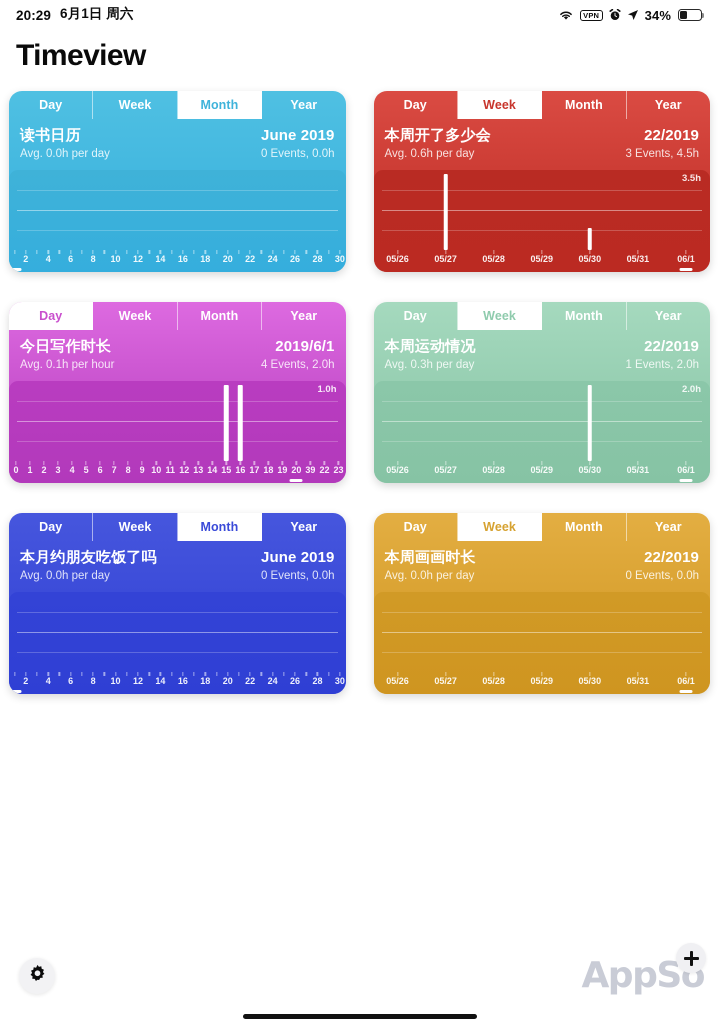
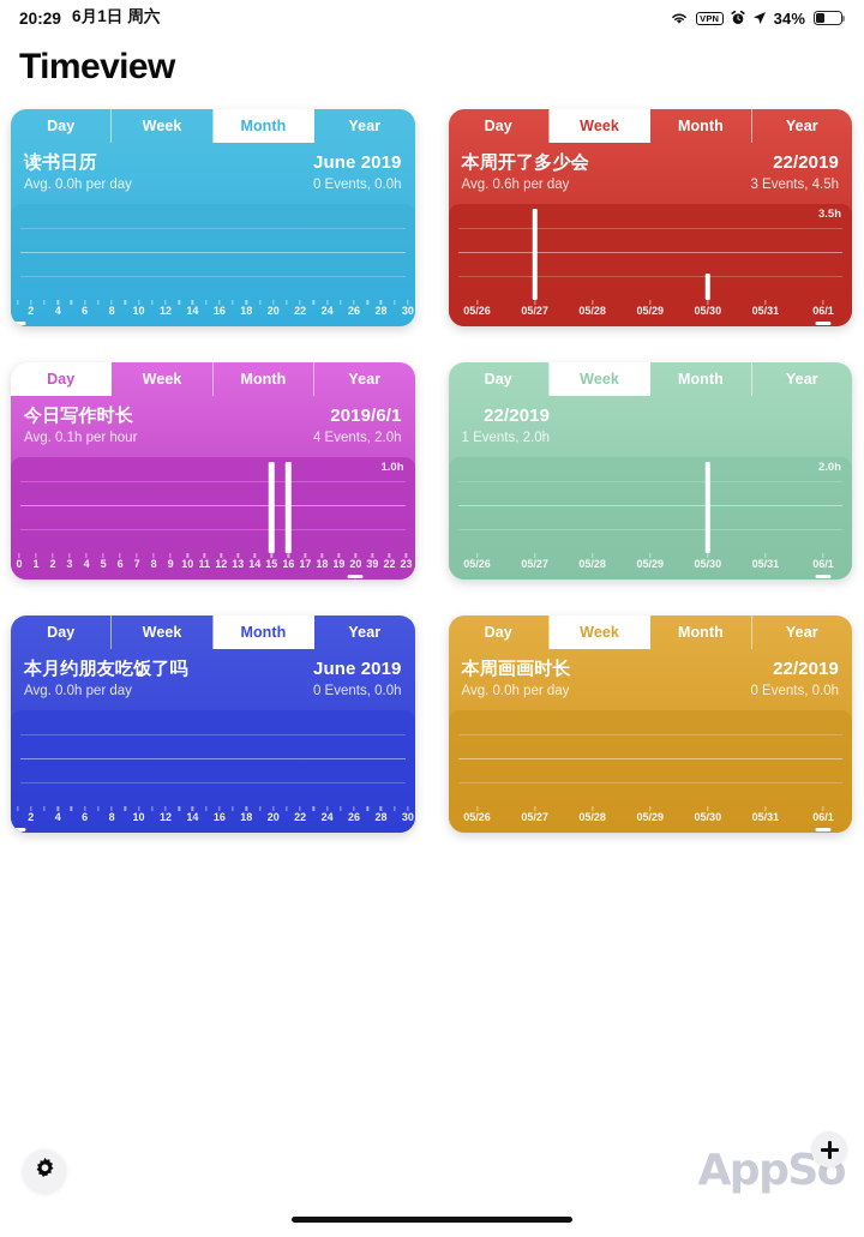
  20:29
  6月1日 周六
  VPN
  34%
  Timeview
  Day
  Week
  Month
  Year
  读书日历
  Avg. 0.0h per day
  June 2019
  0 Events, 0.0h
  2
  4
  6
  8
  10
  12
  14
  16
  18
  20
  22
  24
  26
  28
  30
  Day
  Week
  Month
  Year
  本周开了多少会
  Avg. 0.6h per day
  22/2019
  3 Events, 4.5h
  3.5h
  05/26
  05/27
  05/28
  05/29
  05/30
  05/31
  06/1
  Day
  Week
  Month
  Year
  今日写作时长
  Avg. 0.1h per hour
  2019/6/1
  4 Events, 2.0h
  1.0h
  0
  1
  2
  3
  4
  5
  6
  7
  8
  9
  10
  11
  12
  13
  14
  15
  16
  17
  18
  19
  20
  39
  22
  23
  Day
  Week
  Month
  Year
- 本周运动情况
- Avg. 0.3h per day
  22/2019
  1 Events, 2.0h
  2.0h
  05/26
  05/27
  05/28
  05/29
  05/30
  05/31
  06/1
  Day
  Week
  Month
  Year
  本月约朋友吃饭了吗
  Avg. 0.0h per day
  June 2019
  0 Events, 0.0h
  2
  4
  6
  8
  10
  12
  14
  16
  18
  20
  22
  24
  26
  28
  30
  Day
  Week
  Month
  Year
  本周画画时长
  Avg. 0.0h per day
  22/2019
  0 Events, 0.0h
  05/26
  05/27
  05/28
  05/29
  05/30
  05/31
  06/1
  AppSo
